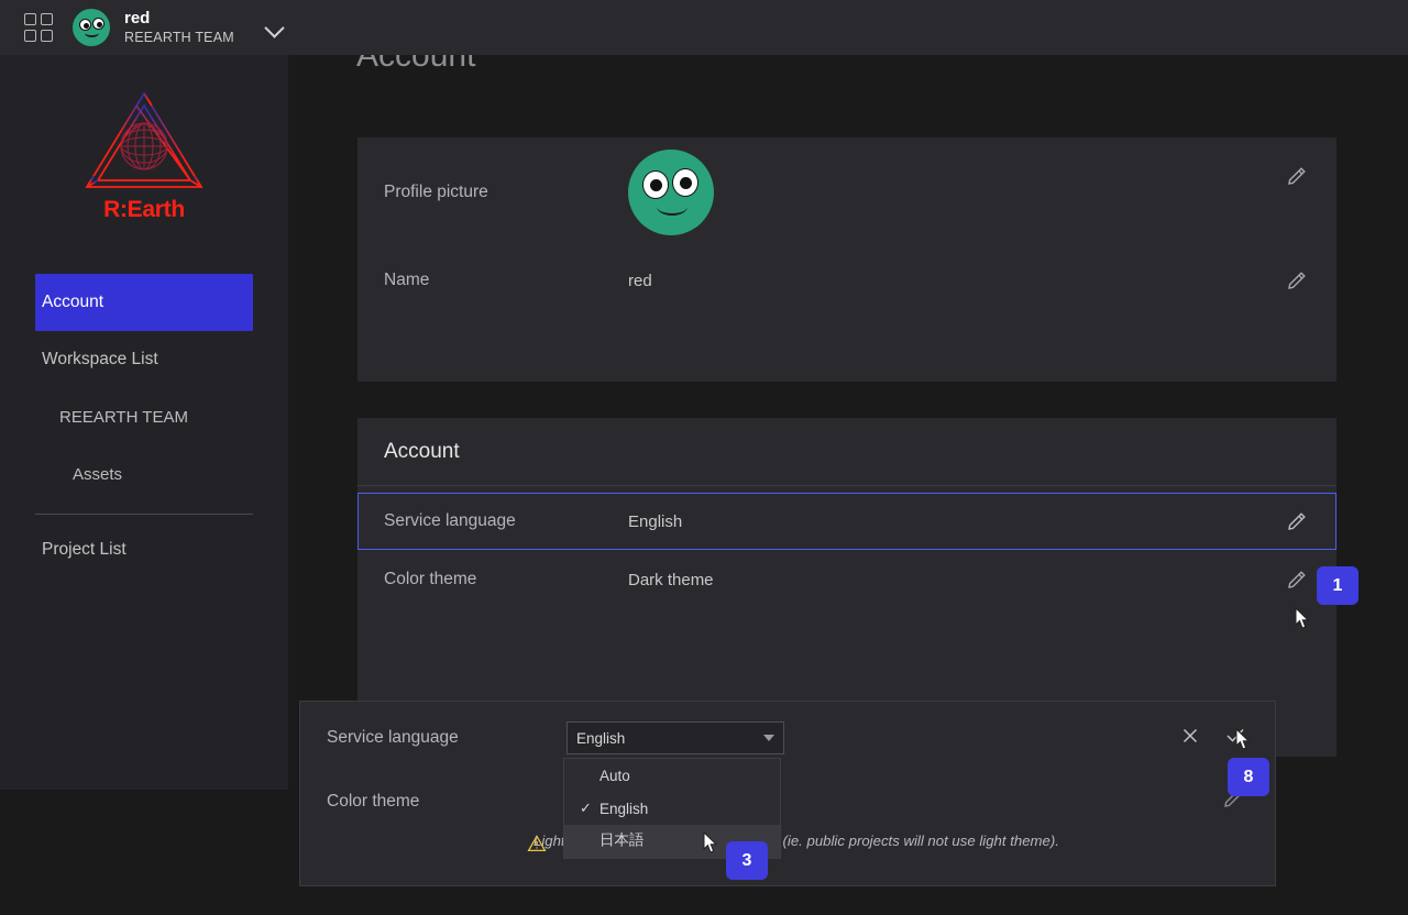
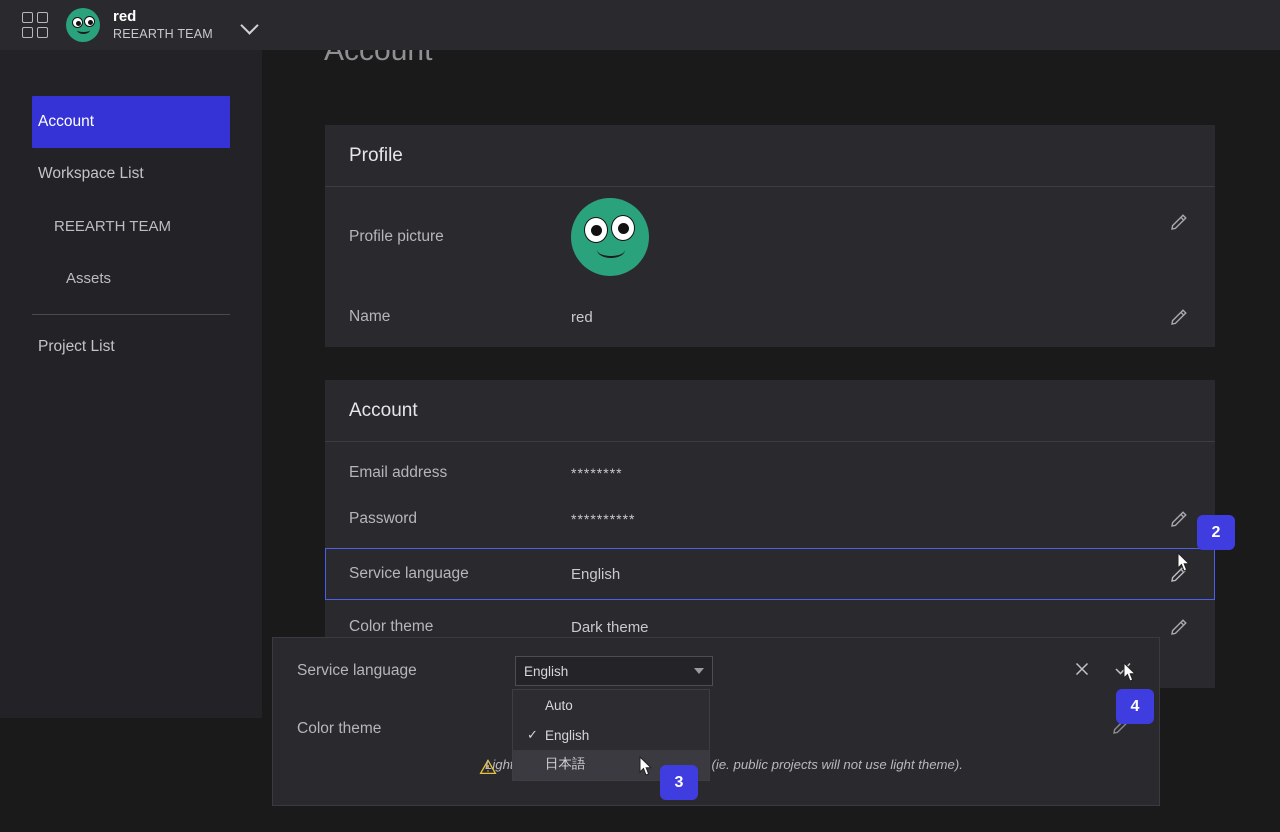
  red
  REEARTH TEAM
- R:Earth
  Account
  Workspace List
  REEARTH TEAM
  Assets
  Project List
  Account
+ Profile
  Profile picture
  Name
  red
  Account
+ Email address
+ ********
+ Password
+ **********
  Service language
  English
  Color theme
  Dark theme
  Service language
  English
  Color theme
  Auto
  ✓
  English
  日本語
- 1
+ 2
- 8
+ 4
  3
